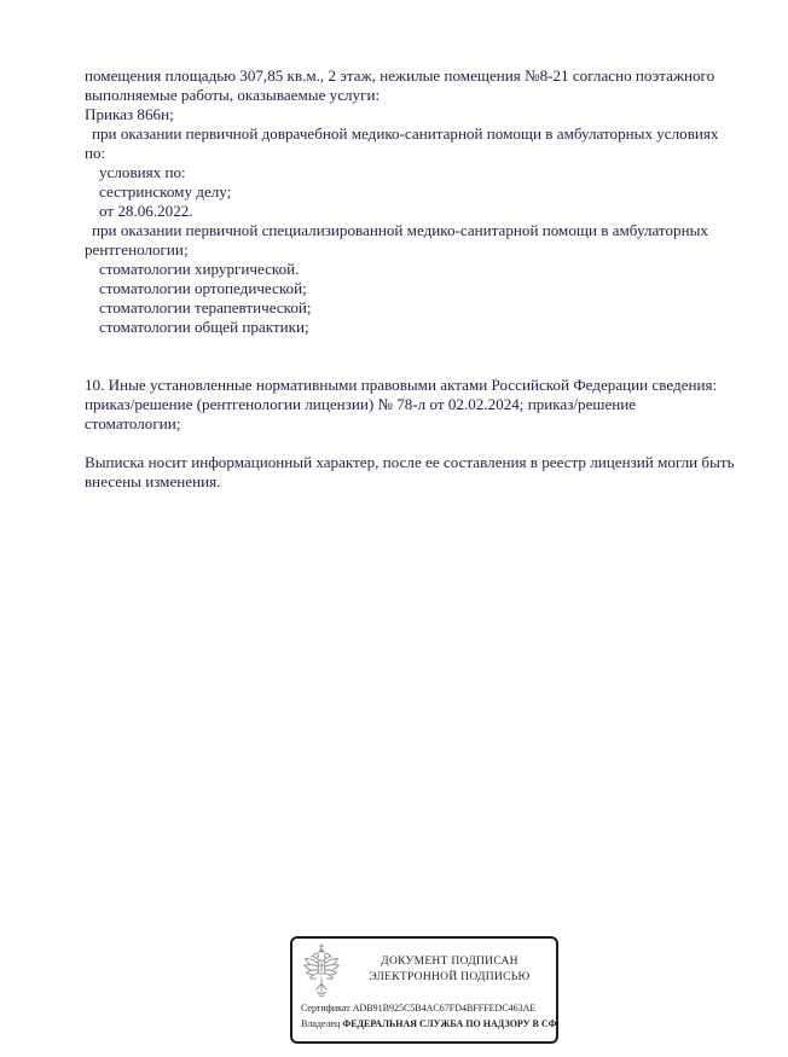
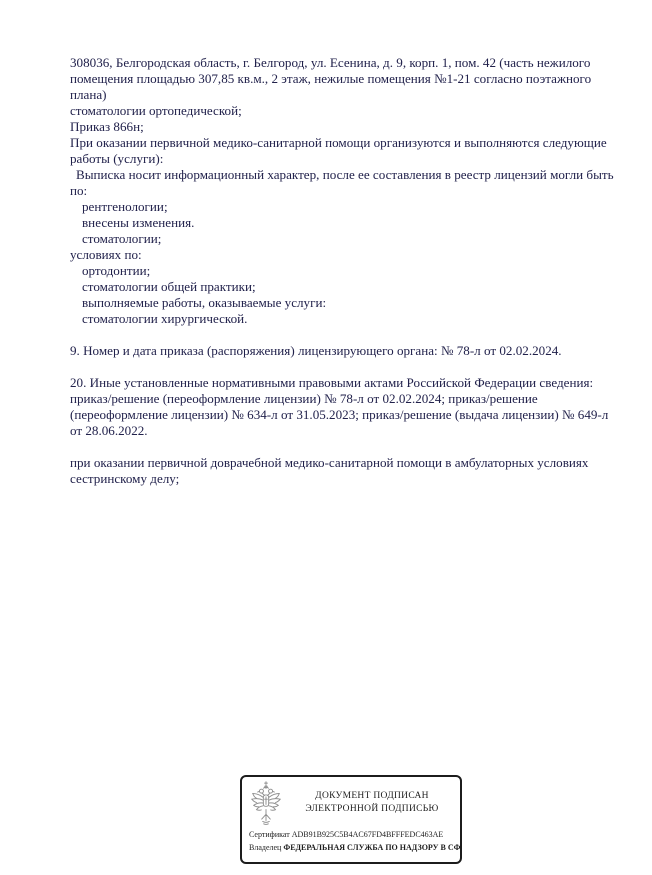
+ 308036, Белгородская область, г. Белгород, ул. Есенина, д. 9, корп. 1, пом. 42 (часть нежилого
- помещения площадью 307,85 кв.м., 2 этаж, нежилые помещения №8-21 согласно поэтажного
+ помещения площадью 307,85 кв.м., 2 этаж, нежилые помещения №1-21 согласно поэтажного
+ плана)
- выполняемые работы, оказываемые услуги:
+ стоматологии ортопедической;
  Приказ 866н;
+ При оказании первичной медико-санитарной помощи организуются и выполняются следующие
+ работы (услуги):
- при оказании первичной доврачебной медико-санитарной помощи в амбулаторных условиях
+ Выписка носит информационный характер, после ее составления в реестр лицензий могли быть
  по:
- условиях по:
+ рентгенологии;
- сестринскому делу;
+ внесены изменения.
- от 28.06.2022.
+ стоматологии;
- при оказании первичной специализированной медико-санитарной помощи в амбулаторных
- рентгенологии;
+ условиях по:
+ ортодонтии;
- стоматологии хирургической.
+ стоматологии общей практики;
- стоматологии ортопедической;
+ выполняемые работы, оказываемые услуги:
- стоматологии терапевтической;
- стоматологии общей практики;
+ стоматологии хирургической.
+ 9. Номер и дата приказа (распоряжения) лицензирующего органа: № 78-л от 02.02.2024.
- 10. Иные установленные нормативными правовыми актами Российской Федерации сведения:
+ 20. Иные установленные нормативными правовыми актами Российской Федерации сведения:
- приказ/решение (рентгенологии лицензии) № 78-л от 02.02.2024; приказ/решение
+ приказ/решение (переоформление лицензии) № 78-л от 02.02.2024; приказ/решение
+ (переоформление лицензии) № 634-л от 31.05.2023; приказ/решение (выдача лицензии) № 649-л
- стоматологии;
+ от 28.06.2022.
- Выписка носит информационный характер, после ее составления в реестр лицензий могли быть
+ при оказании первичной доврачебной медико-санитарной помощи в амбулаторных условиях
- внесены изменения.
+ сестринскому делу;
  ДОКУМЕНТ ПОДПИСАН
  ЭЛЕКТРОННОЙ ПОДПИСЬЮ
  Сертификат ADB91B925C5B4AC67FD4BFFFEDC463AE
  Владелец ФЕДЕРАЛЬНАЯ СЛУЖБА ПО НАДЗОРУ В СФ
